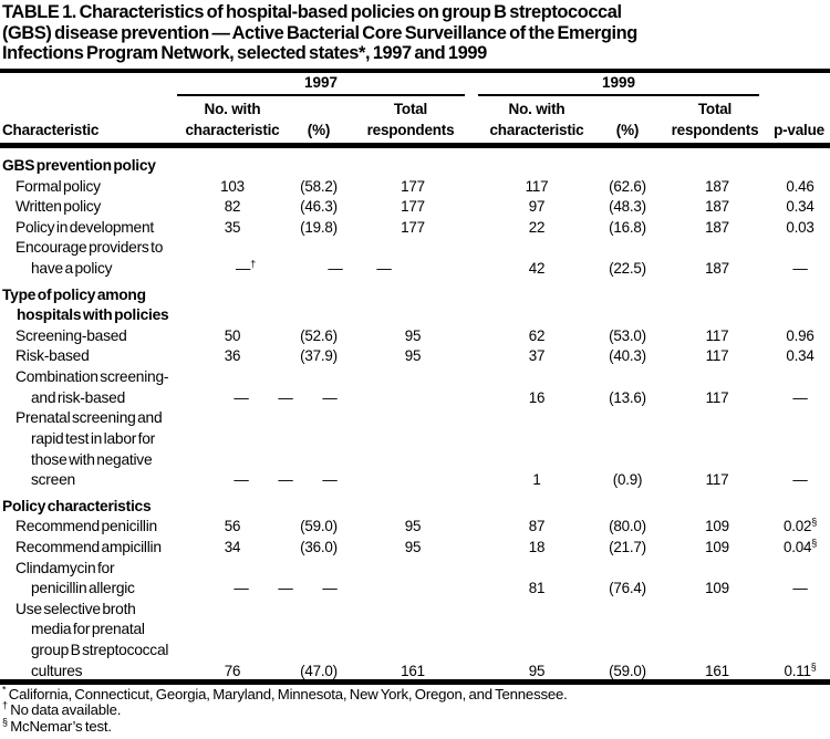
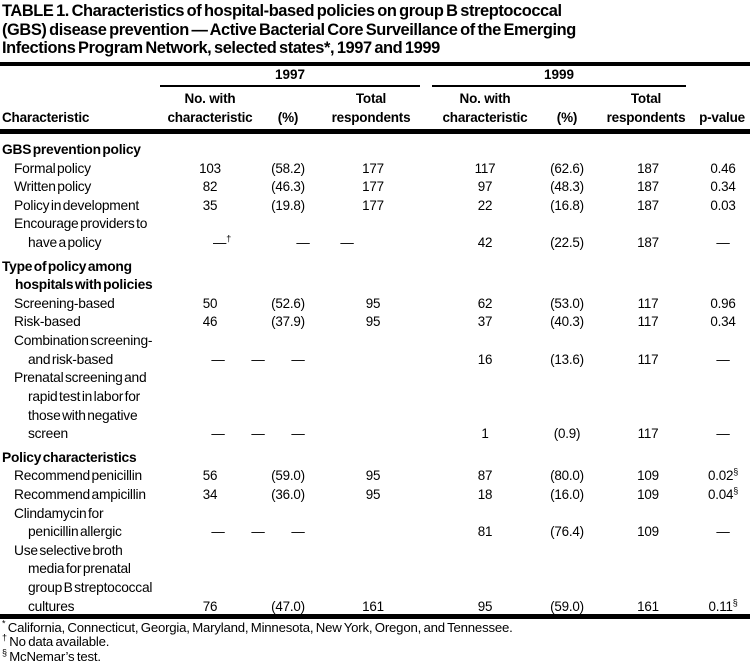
  TABLE 1. Characteristics of hospital-based policies on group B streptococcal
  (GBS) disease prevention — Active Bacterial Core Surveillance of the Emerging
  Infections Program Network, selected states*, 1997 and 1999
  1997
  1999
  No. with
  characteristic
  (%)
  Total
  respondents
  No. with
  characteristic
  (%)
  Total
  respondents
  p-value
  Characteristic
  GBS prevention policy
  Formal policy
  103
  (58.2)
  177
  117
  (62.6)
  187
  0.46
  Written policy
  82
  (46.3)
  177
  97
  (48.3)
  187
  0.34
  Policy in development
  35
  (19.8)
  177
  22
  (16.8)
  187
  0.03
  Encourage providers to
  have a policy
  —†
  —
  —
  42
  (22.5)
  187
  —
  Type of policy among
  hospitals with policies
  Screening-based
  50
  (52.6)
  95
  62
  (53.0)
  117
  0.96
  Risk-based
- 36
+ 46
  (37.9)
  95
  37
  (40.3)
  117
  0.34
  Combination screening-
  and risk-based
  —
  —
  —
  16
  (13.6)
  117
  —
  Prenatal screening and
  rapid test in labor for
  those with negative
  screen
  —
  —
  —
  1
  (0.9)
  117
  —
  Policy characteristics
  Recommend penicillin
  56
  (59.0)
  95
  87
  (80.0)
  109
  0.02§
  Recommend ampicillin
  34
  (36.0)
  95
  18
- (21.7)
+ (16.0)
  109
  0.04§
  Clindamycin for
  penicillin allergic
  —
  —
  —
  81
  (76.4)
  109
  —
  Use selective broth
  media for prenatal
  group B streptococcal
  cultures
  76
  (47.0)
  161
  95
  (59.0)
  161
  0.11§
  * California, Connecticut, Georgia, Maryland, Minnesota, New York, Oregon, and Tennessee.
  † No data available.
  § McNemar’s test.
